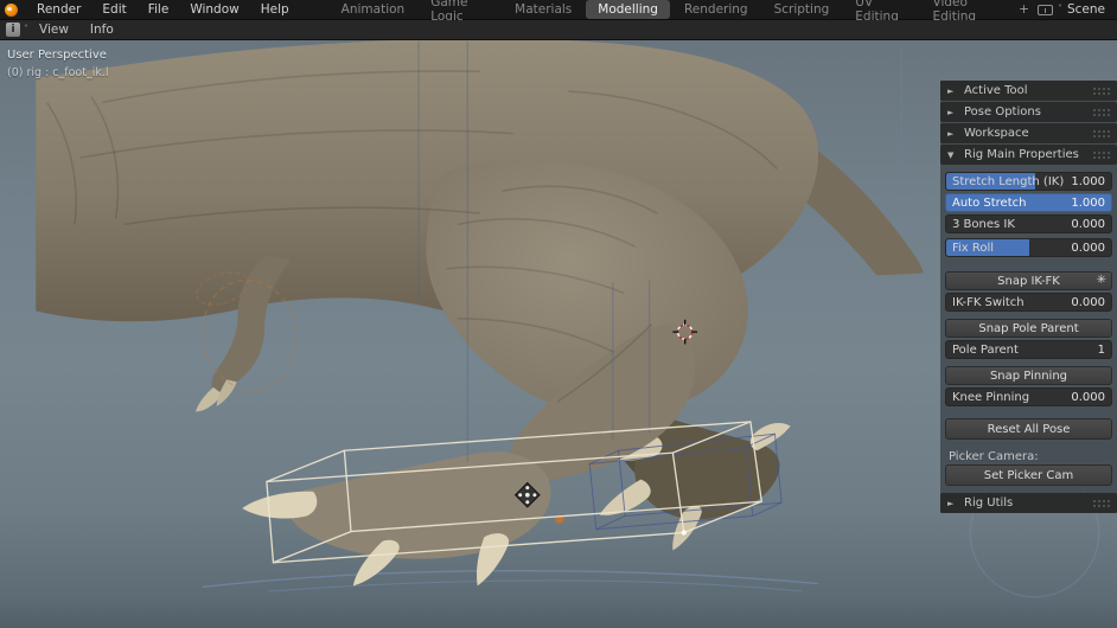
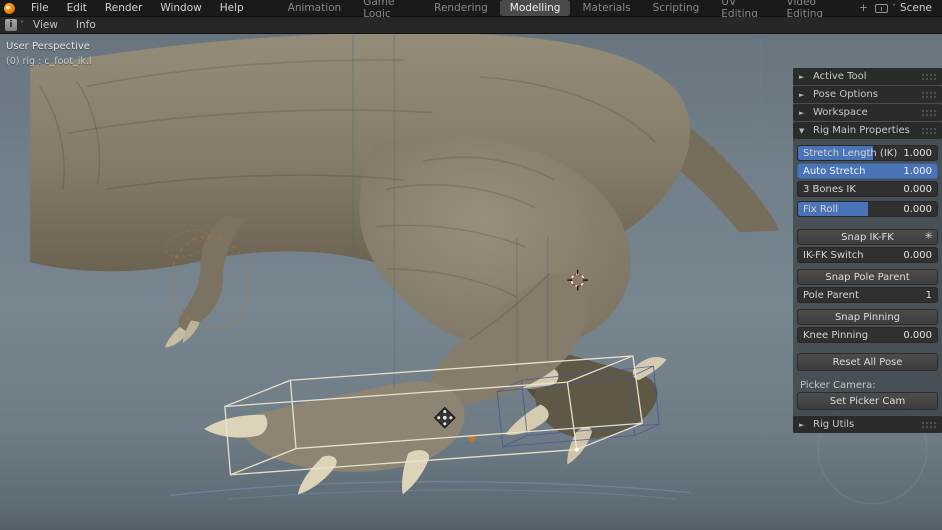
- Render
+ File
  Edit
- File
+ Render
  Window
  Help
  Animation
  Game Logic
- Materials
+ Rendering
  Modelling
- Rendering
+ Materials
  Scripting
  UV Editing
  Video Editing
  +
  ˅
  Scene
  i
  ˅
  View
  Info
  User Perspective
  (0) rig : c_foot_ik.l
  ►
  Active Tool
  ►
  Pose Options
  ►
  Workspace
  ▼
  Rig Main Properties
  Stretch Length (IK)
  1.000
  Auto Stretch
  1.000
  3 Bones IK
  0.000
  Fix Roll
  0.000
  Snap IK-FK
  ✳
  IK-FK Switch
  0.000
  Snap Pole Parent
  Pole Parent
  1
  Snap Pinning
  Knee Pinning
  0.000
  Reset All Pose
  Picker Camera:
  Set Picker Cam
  ►
  Rig Utils
